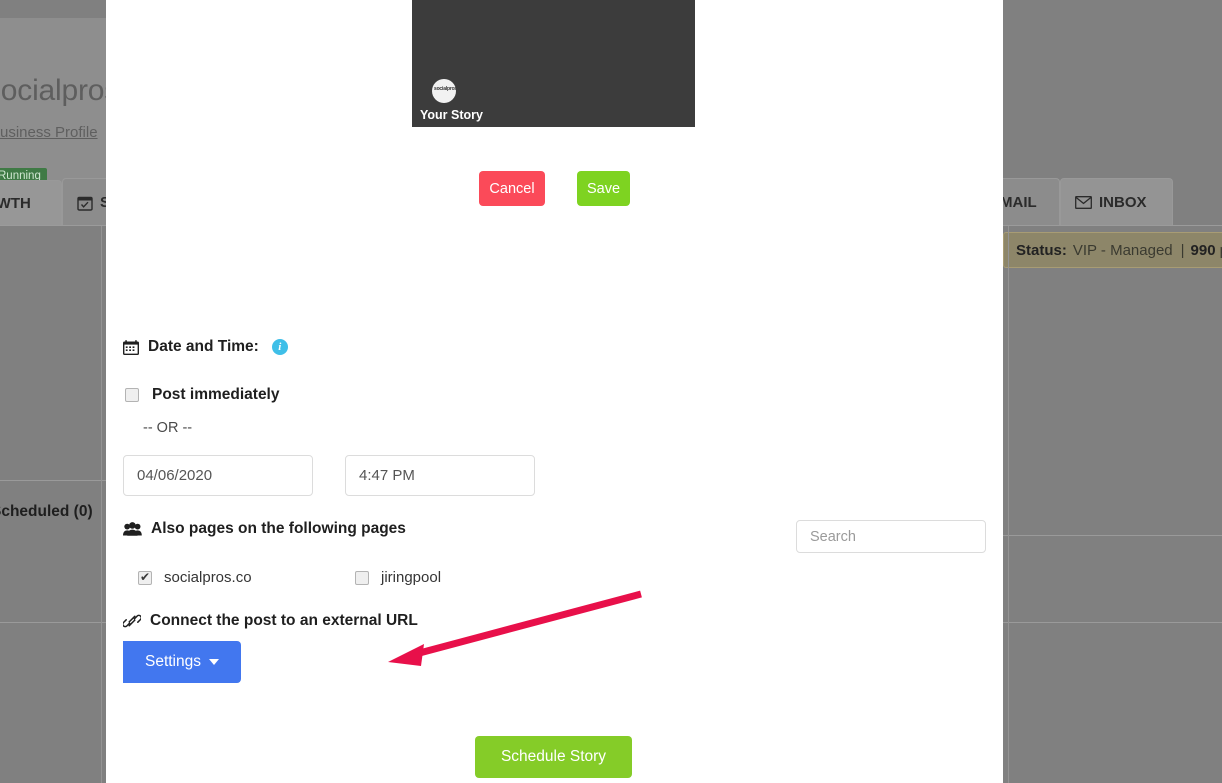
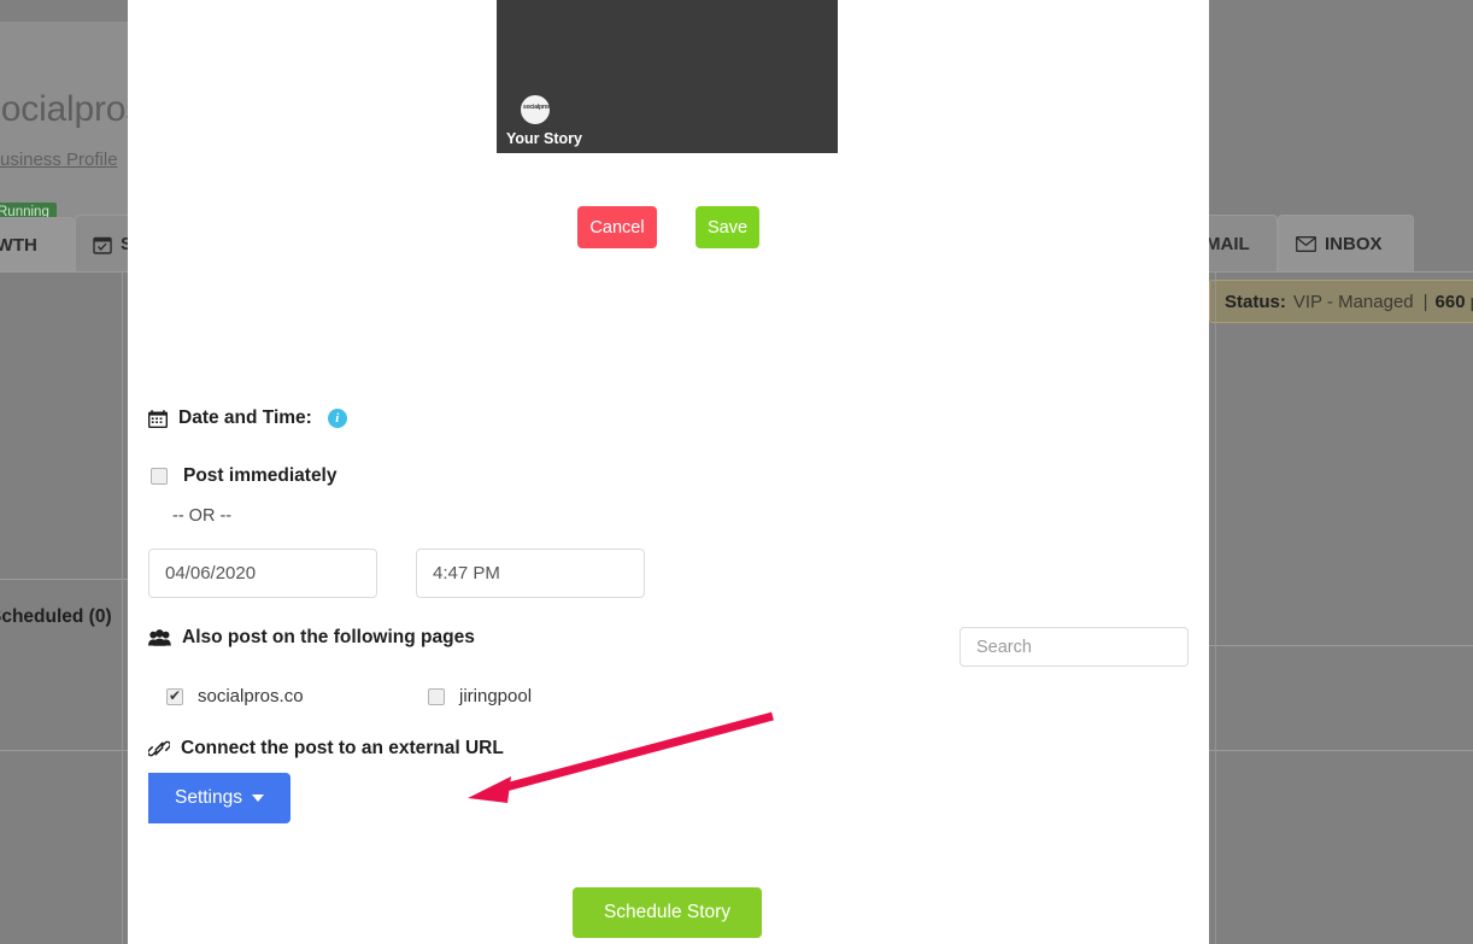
  ocialpro
  usiness Profile
  Running
  WTH
  S
  MAIL
  INBOX
  Status:
  VIP - Managed
  |
- 990
+ 660
  cheduled (0)
  Your Story
  Cancel
  Save
  Date and Time:
  i
  Post immediately
  -- OR --
  04/06/2020
  4:47 PM
- Also pages on the following pages
+ Also post on the following pages
  Search
  socialpros.co
  jiringpool
  Connect the post to an external URL
  Settings
  Schedule Story
